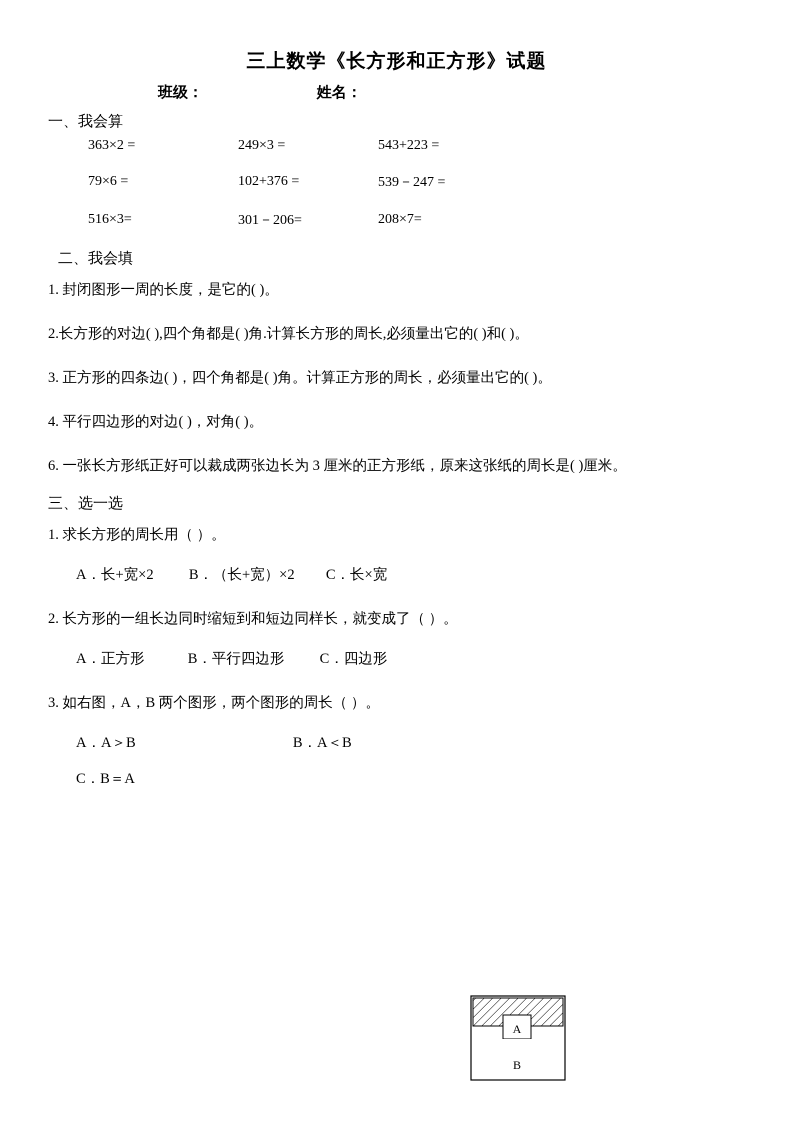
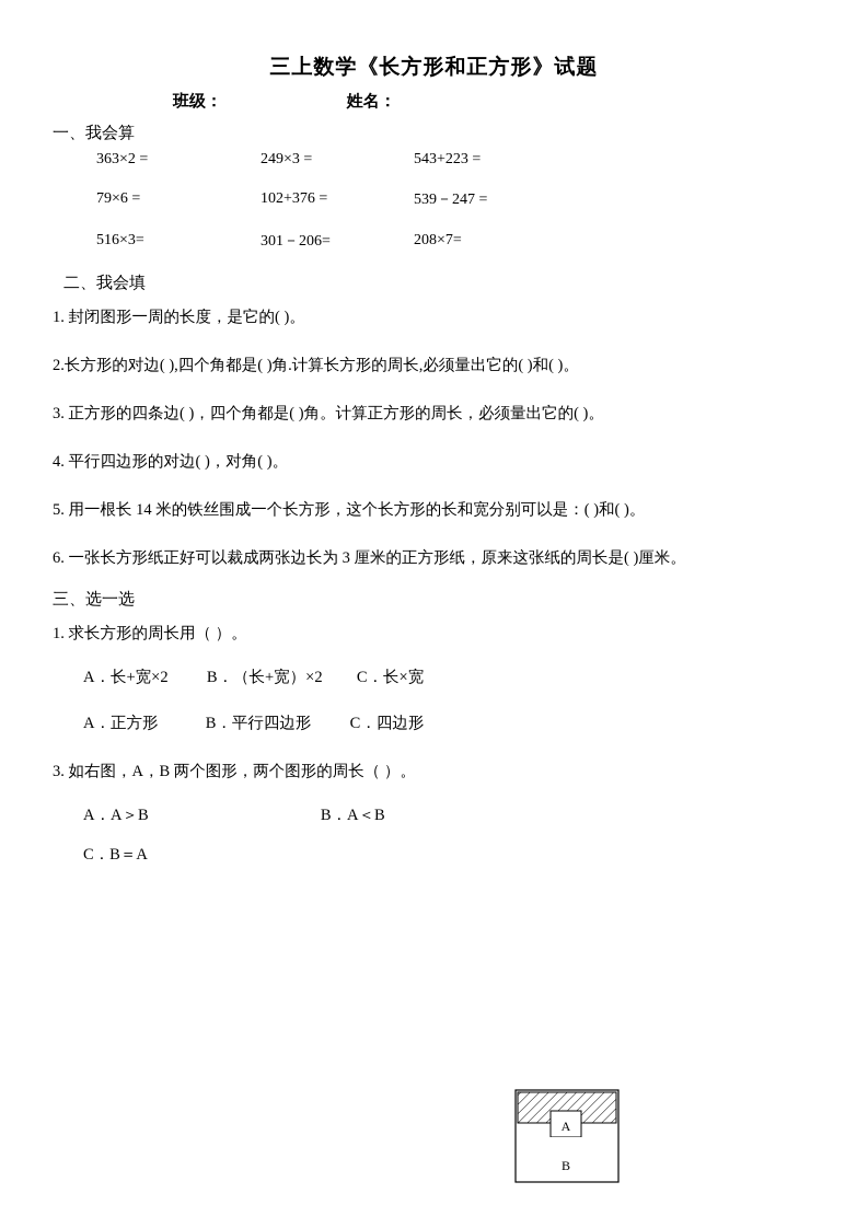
  三上数学《长方形和正方形》试题
  班级： 姓名：
  一、我会算
  363×2 =
  249×3 =
  543+223 =
  79×6 =
  102+376 =
  539－247 =
  516×3=
  301－206=
  208×7=
  二、我会填
  1. 封闭图形一周的长度，是它的( )。
  2.长方形的对边( ),四个角都是( )角.计算长方形的周长,必须量出它的( )和( )。
  3. 正方形的四条边( )，四个角都是( )角。计算正方形的周长，必须量出它的( )。
  4. 平行四边形的对边( )，对角( )。
+ 5. 用一根长 14 米的铁丝围成一个长方形，这个长方形的长和宽分别可以是：( )和( )。
  6. 一张长方形纸正好可以裁成两张边长为 3 厘米的正方形纸，原来这张纸的周长是( )厘米。
  三、选一选
  1. 求长方形的周长用（ ）。
  A．长+宽×2 B．（长+宽）×2 C．长×宽
- 2. 长方形的一组长边同时缩短到和短边同样长，就变成了（ ）。
  A．正方形 B．平行四边形 C．四边形
  3. 如右图，A，B 两个图形，两个图形的周长（ ）。
  A．A＞B B．A＜B
  C．B＝A
  A
  B
